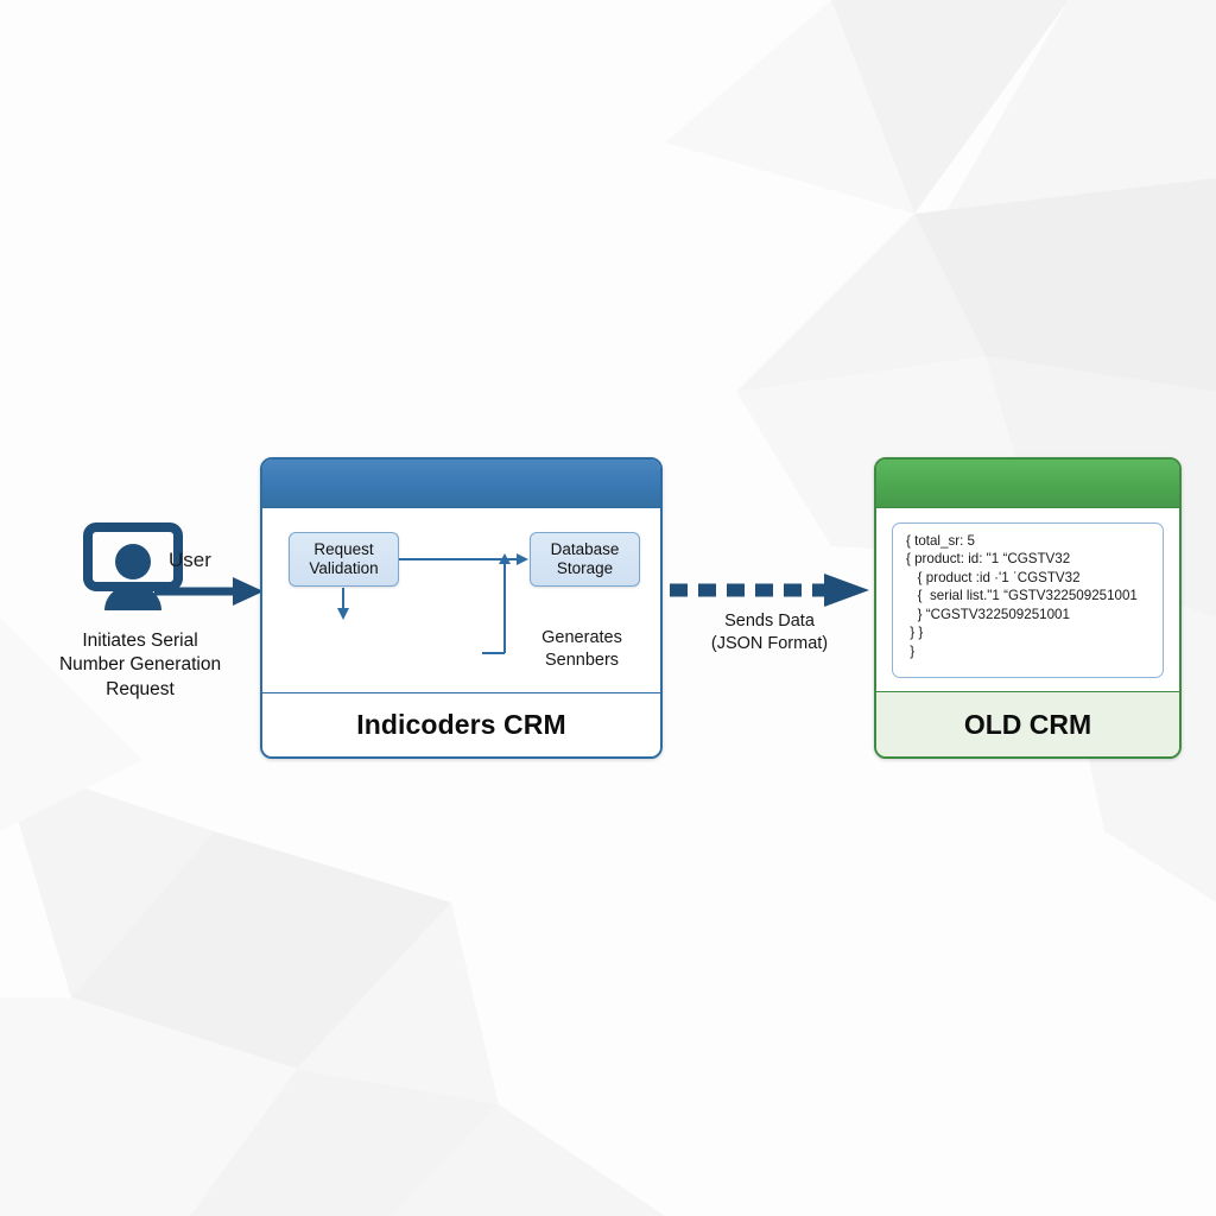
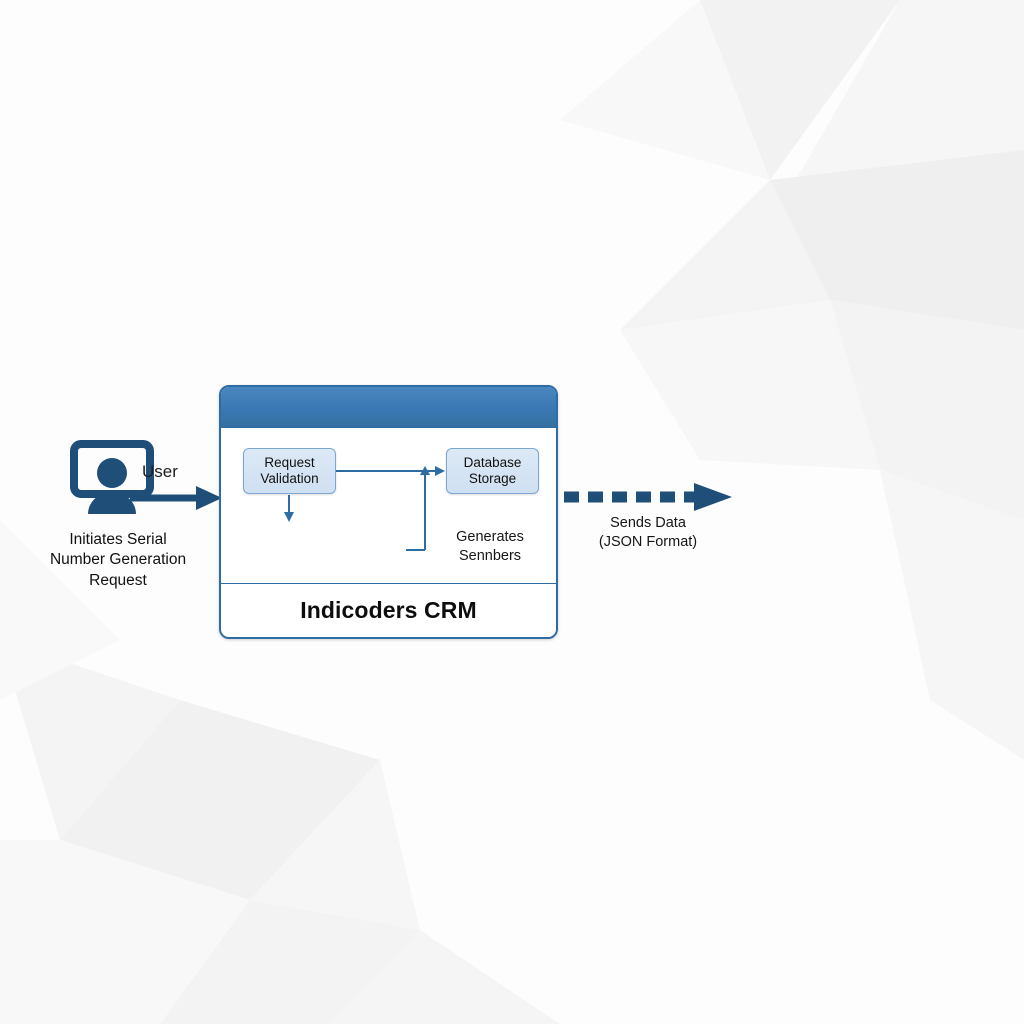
  Initiates Serial
  Number Generation
  Request
  User
  Request
  Validation
  Database
  Storage
  Generates
  Sennbers
  Indicoders CRM
  Sends Data
  (JSON Format)
- { total_sr: 5
- { product: id: "1 “CGSTV32
- { product :id ·'1 ˈCGSTV32
- { serial list."1 “GSTV322509251001
- } “CGSTV322509251001
- } }
- }
- OLD CRM
